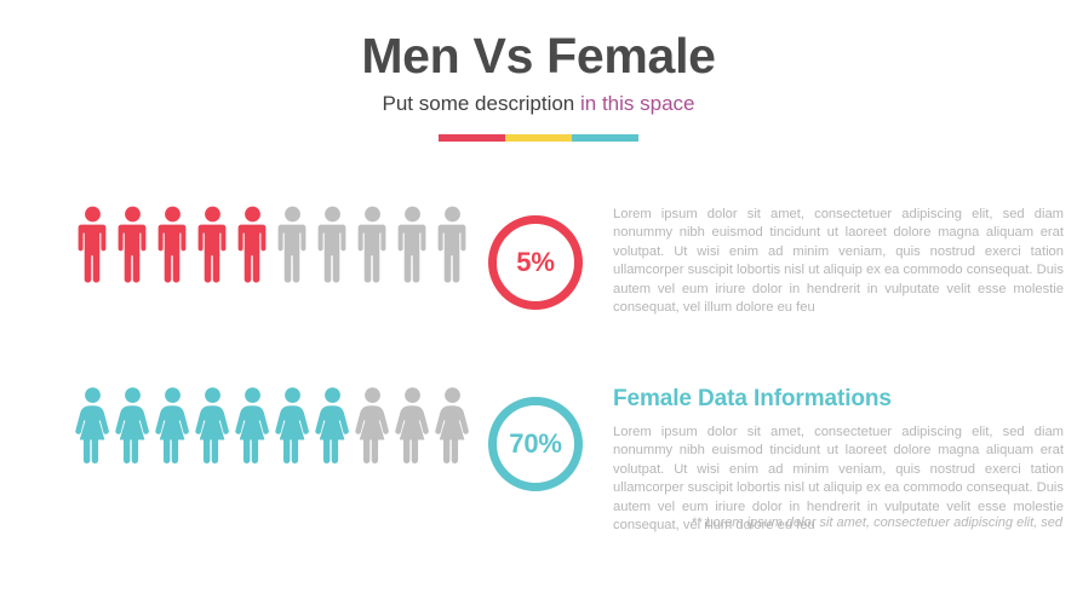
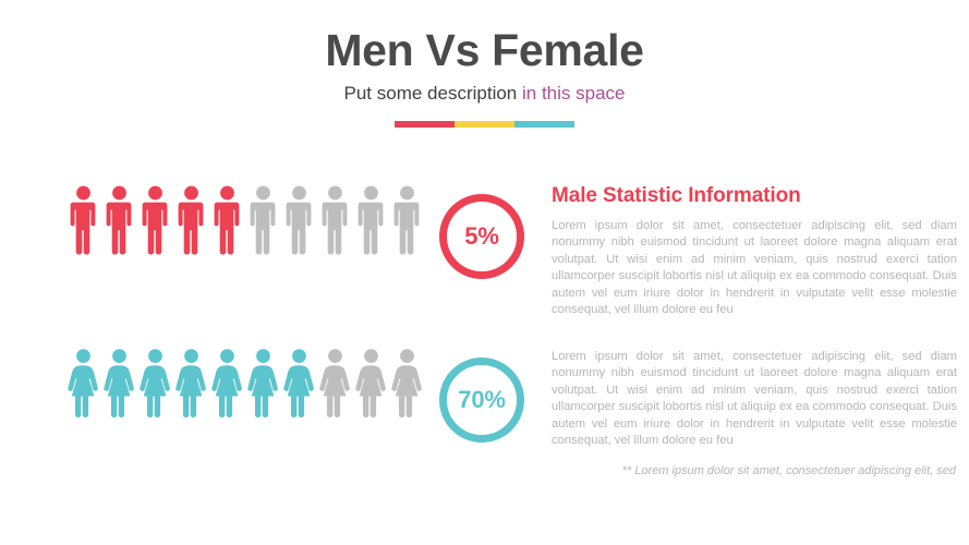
  Men Vs Female
  Put some description in this space
  5%
+ Male Statistic Information
  Lorem ipsum dolor sit amet, consectetuer adipiscing elit, sed diam nonummy nibh euismod tincidunt ut laoreet dolore magna aliquam erat volutpat. Ut wisi enim ad minim veniam, quis nostrud exerci tation ullamcorper suscipit lobortis nisl ut aliquip ex ea commodo consequat. Duis autem vel eum iriure dolor in hendrerit in vulputate velit esse molestie consequat, vel illum dolore eu feu
  70%
- Female Data Informations
  Lorem ipsum dolor sit amet, consectetuer adipiscing elit, sed diam nonummy nibh euismod tincidunt ut laoreet dolore magna aliquam erat volutpat. Ut wisi enim ad minim veniam, quis nostrud exerci tation ullamcorper suscipit lobortis nisl ut aliquip ex ea commodo consequat. Duis autem vel eum iriure dolor in hendrerit in vulputate velit esse molestie consequat, vel illum dolore eu feu
  ** Lorem ipsum dolor sit amet, consectetuer adipiscing elit, sed
